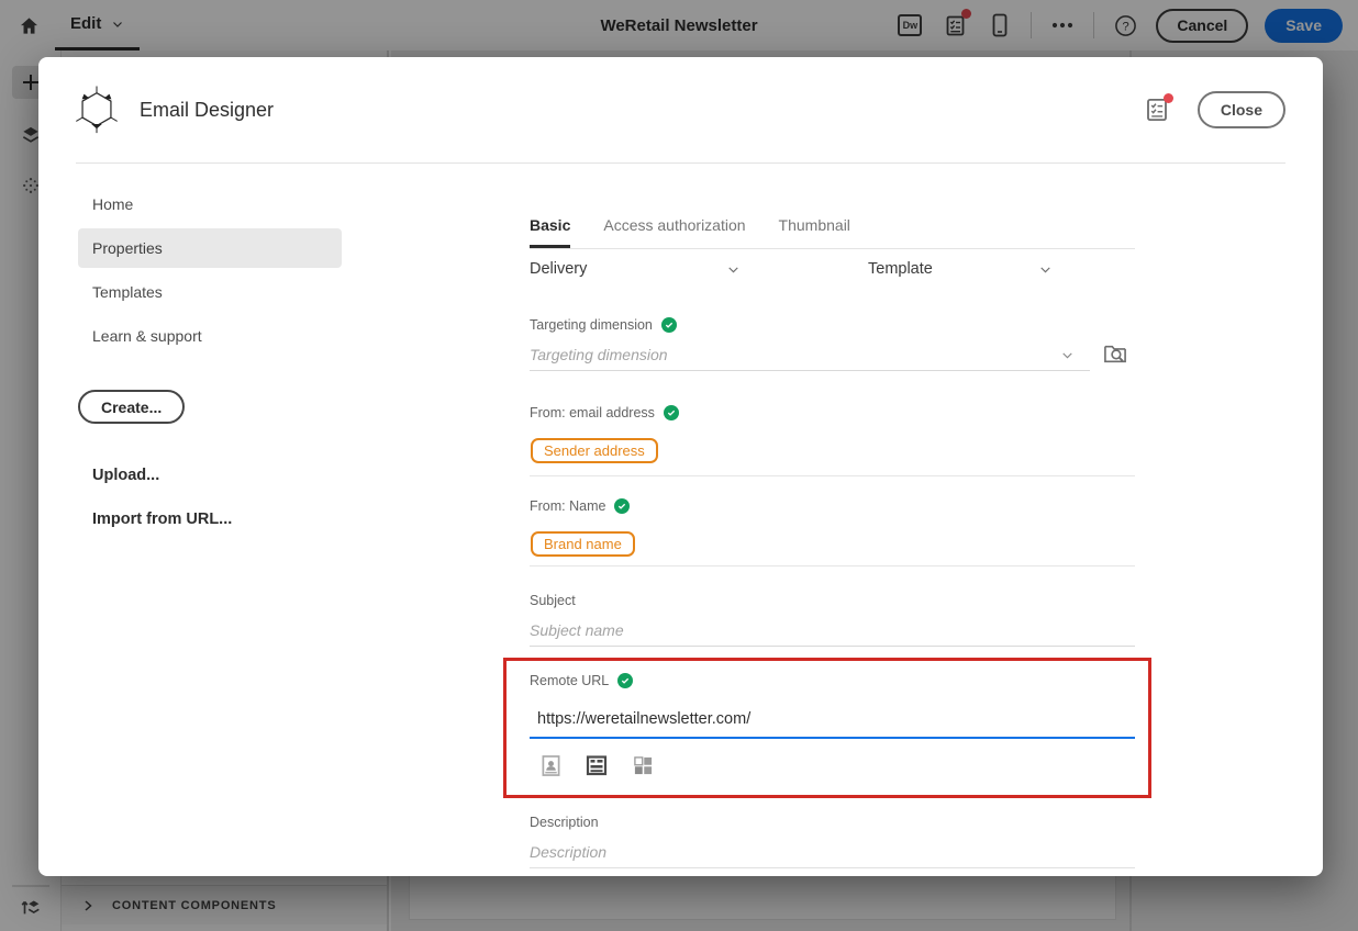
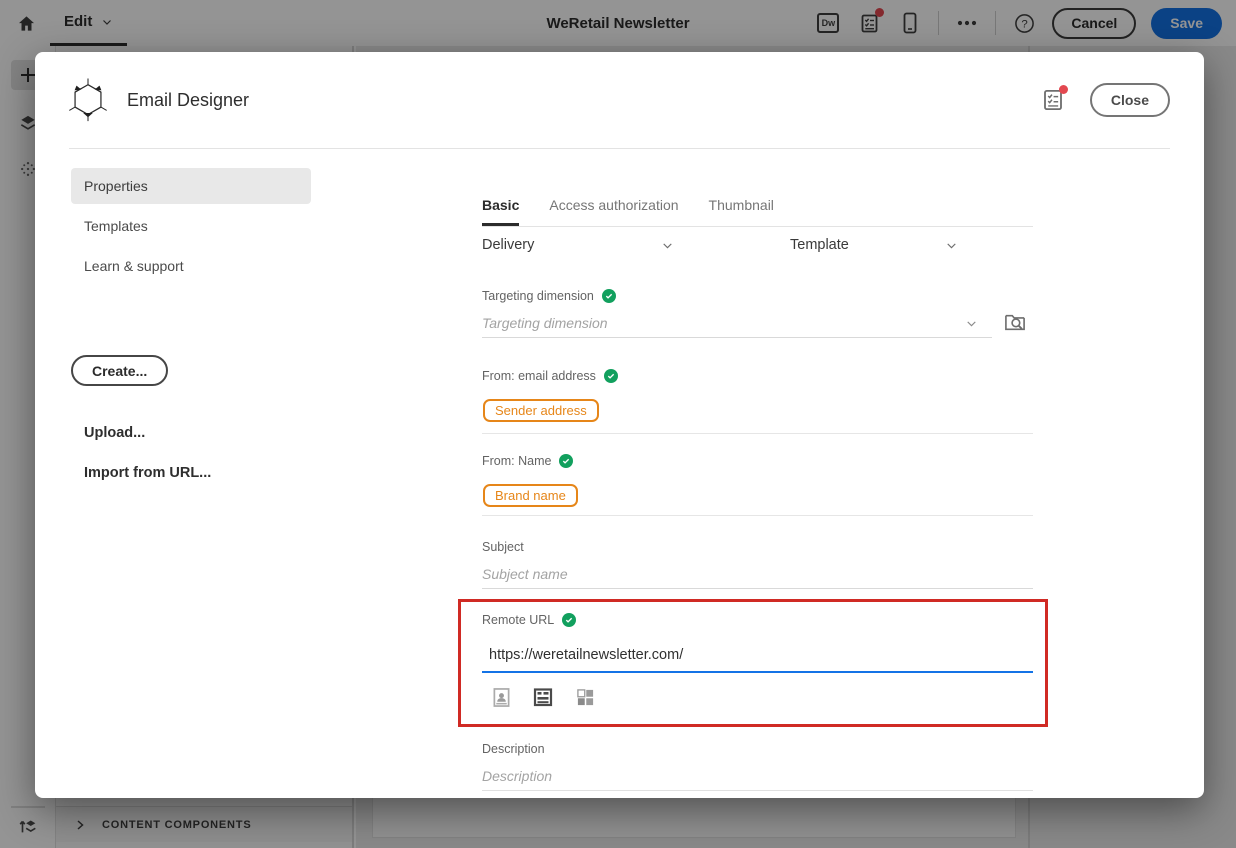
  Edit
  WeRetail Newsletter
  Dw
  ?
  Cancel
  Save
  CONTENT COMPONENTS
  Email Designer
  Close
- Home
  Properties
  Templates
  Learn & support
  Create...
  Upload...
  Import from URL...
  Basic
  Access authorization
  Thumbnail
  Delivery
  Template
  Targeting dimension
  Targeting dimension
  From: email address
  Sender address
  From: Name
  Brand name
  Subject
  Subject name
  Remote URL
  https://weretailnewsletter.com/
  Description
  Description
